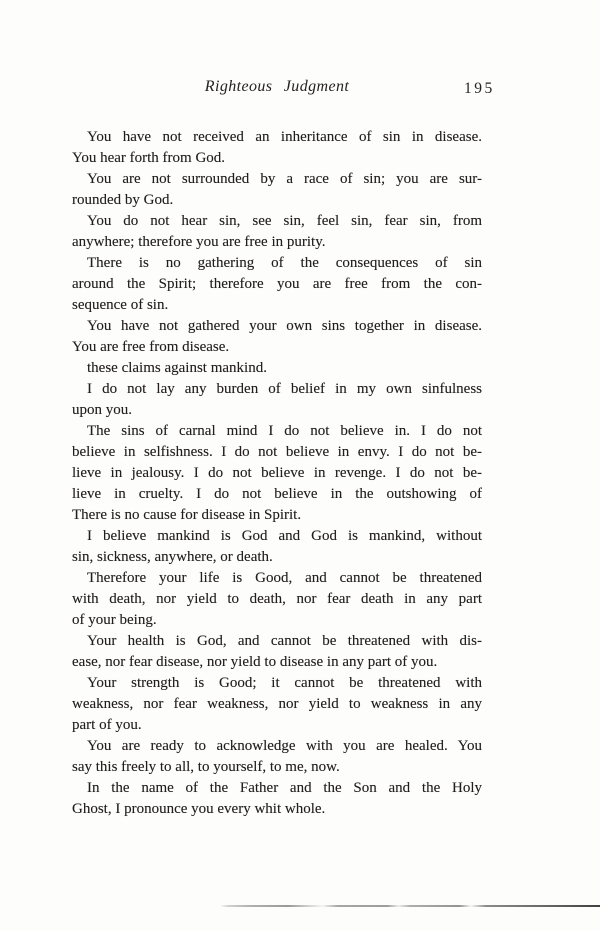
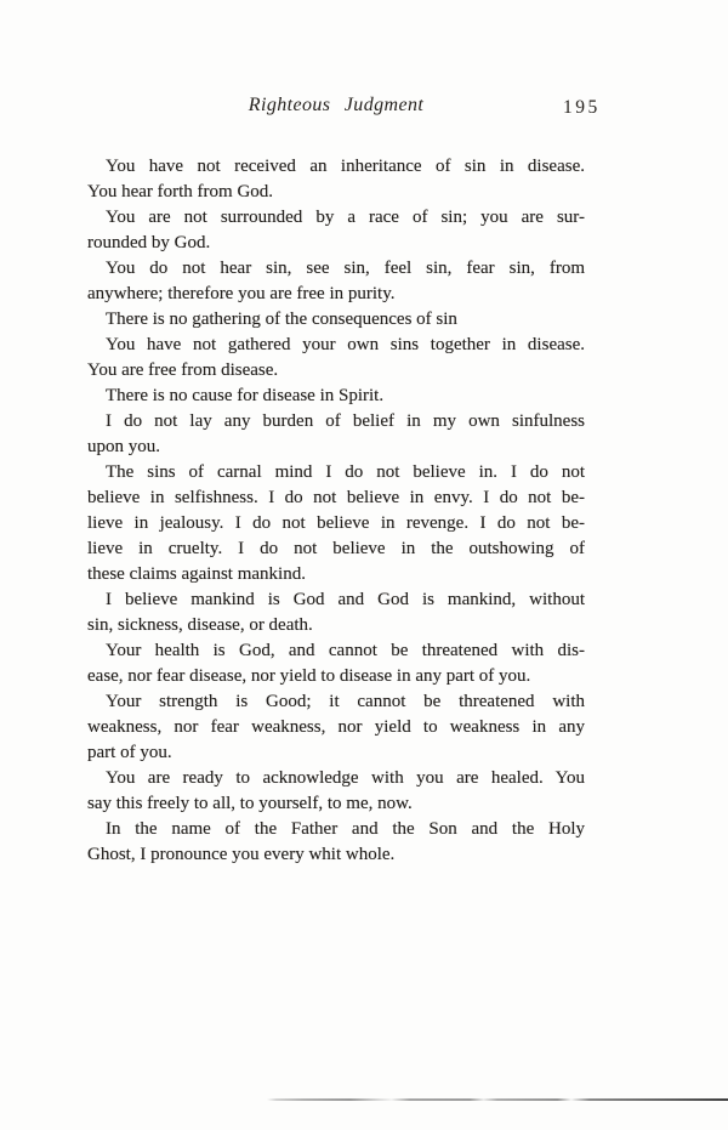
  Righteous Judgment
  195
  You have not received an inheritance of sin in disease.
  You hear forth from God.
  You are not surrounded by a race of sin; you are sur-
  rounded by God.
  You do not hear sin, see sin, feel sin, fear sin, from
  anywhere; therefore you are free in purity.
  There is no gathering of the consequences of sin
- around the Spirit; therefore you are free from the con-
- sequence of sin.
  You have not gathered your own sins together in disease.
  You are free from disease.
- these claims against mankind.
+ There is no cause for disease in Spirit.
  I do not lay any burden of belief in my own sinfulness
  upon you.
  The sins of carnal mind I do not believe in. I do not
  believe in selfishness. I do not believe in envy. I do not be-
  lieve in jealousy. I do not believe in revenge. I do not be-
  lieve in cruelty. I do not believe in the outshowing of
- There is no cause for disease in Spirit.
+ these claims against mankind.
  I believe mankind is God and God is mankind, without
- sin, sickness, anywhere, or death.
+ sin, sickness, disease, or death.
- Therefore your life is Good, and cannot be threatened
- with death, nor yield to death, nor fear death in any part
- of your being.
  Your health is God, and cannot be threatened with dis-
  ease, nor fear disease, nor yield to disease in any part of you.
  Your strength is Good; it cannot be threatened with
  weakness, nor fear weakness, nor yield to weakness in any
  part of you.
  You are ready to acknowledge with you are healed. You
  say this freely to all, to yourself, to me, now.
  In the name of the Father and the Son and the Holy
  Ghost, I pronounce you every whit whole.
